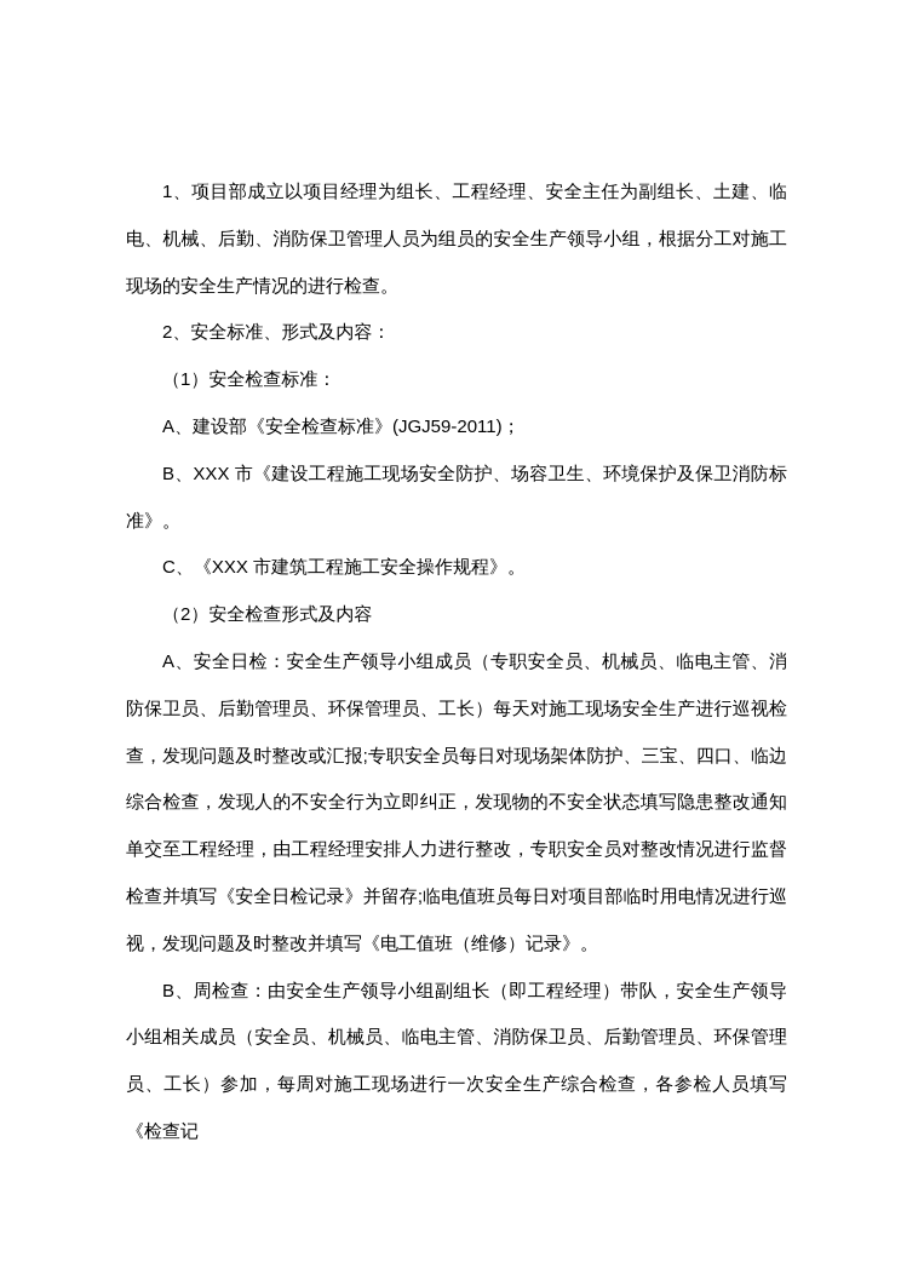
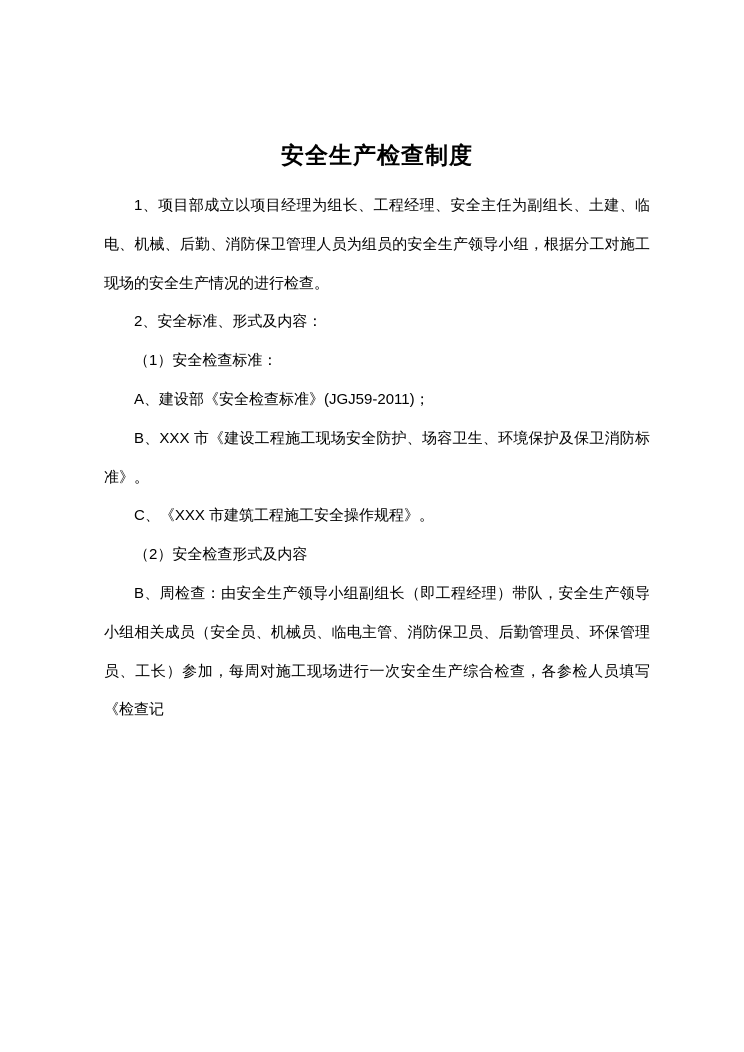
+ 安全生产检查制度
  1、项目部成立以项目经理为组长、工程经理、安全主任为副组长、土建、临电、机械、后勤、消防保卫管理人员为组员的安全生产领导小组，根据分工对施工现场的安全生产情况的进行检查。
  2、安全标准、形式及内容：
  （1）安全检查标准：
  A、建设部《安全检查标准》(JGJ59-2011)；
  B、XXX 市《建设工程施工现场安全防护、场容卫生、环境保护及保卫消防标准》。
  C、《XXX 市建筑工程施工安全操作规程》。
  （2）安全检查形式及内容
- A、安全日检：安全生产领导小组成员（专职安全员、机械员、临电主管、消防保卫员、后勤管理员、环保管理员、工长）每天对施工现场安全生产进行巡视检查，发现问题及时整改或汇报;专职安全员每日对现场架体防护、三宝、四口、临边综合检查，发现人的不安全行为立即纠正，发现物的不安全状态填写隐患整改通知单交至工程经理，由工程经理安排人力进行整改，专职安全员对整改情况进行监督检查并填写《安全日检记录》并留存;临电值班员每日对项目部临时用电情况进行巡视，发现问题及时整改并填写《电工值班（维修）记录》。
  B、周检查：由安全生产领导小组副组长（即工程经理）带队，安全生产领导小组相关成员（安全员、机械员、临电主管、消防保卫员、后勤管理员、环保管理员、工长）参加，每周对施工现场进行一次安全生产综合检查，各参检人员填写《检查记
